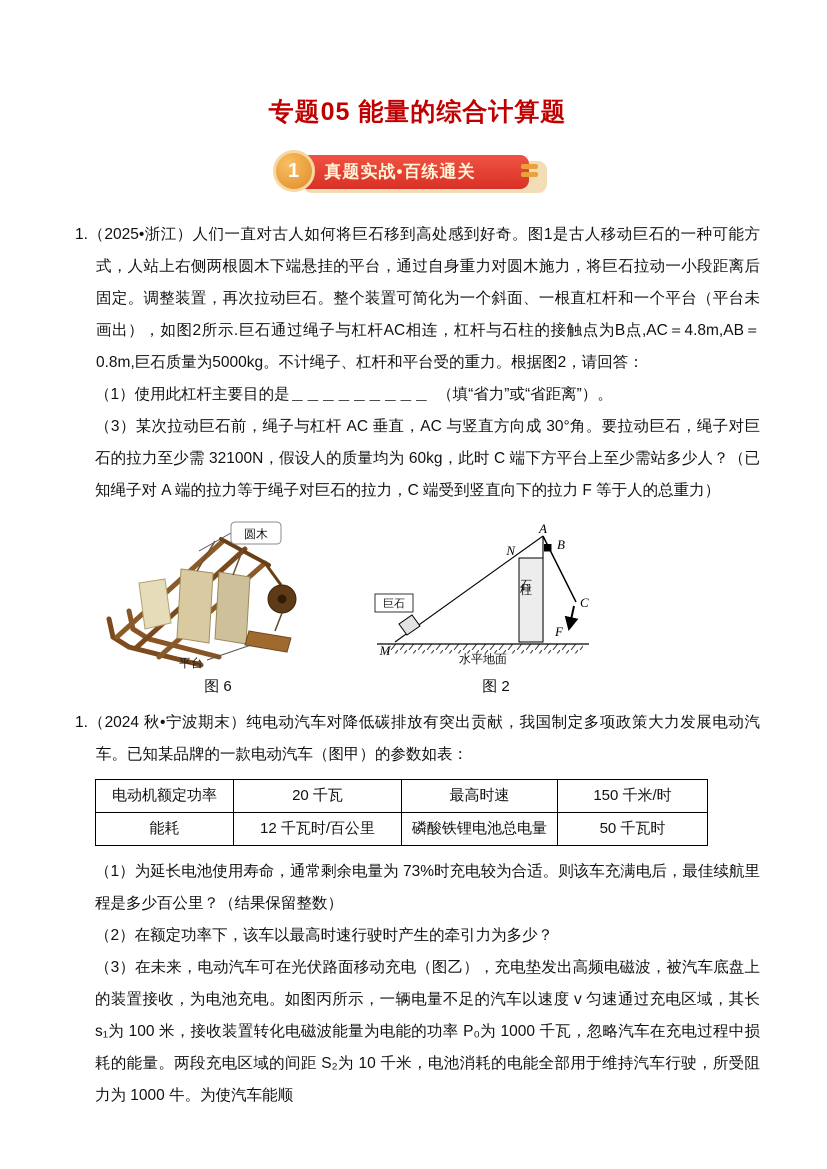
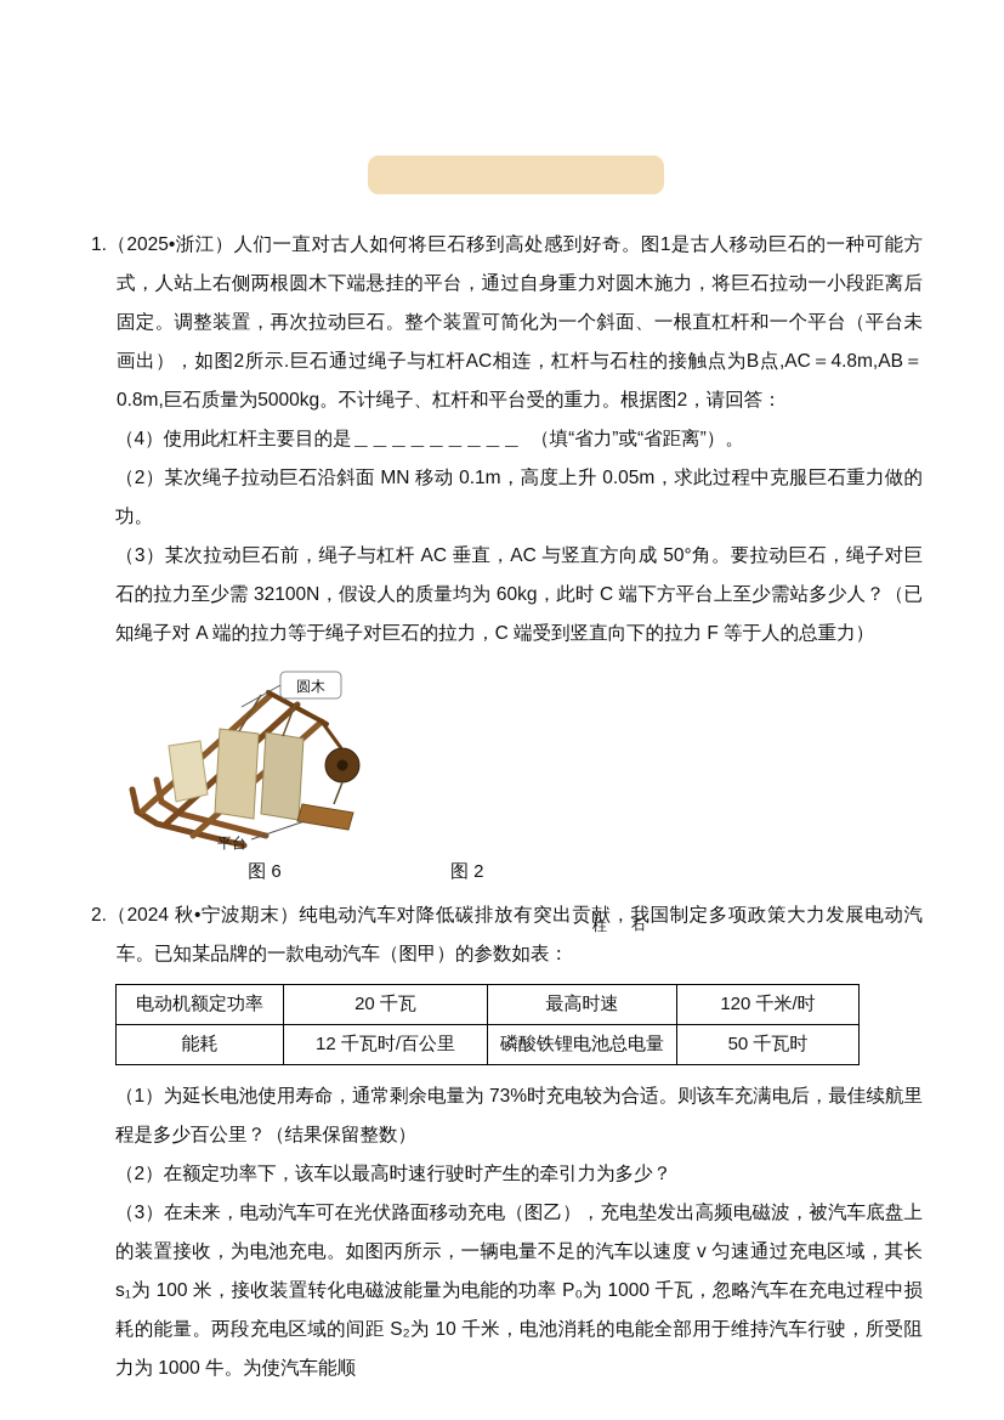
- 专题05 能量的综合计算题
- 1
- 真题实战•百练通关
  1.（2025•浙江）人们一直对古人如何将巨石移到高处感到好奇。图1是古人移动巨石的一种可能方式，人站上右侧两根圆木下端悬挂的平台，通过自身重力对圆木施力，将巨石拉动一小段距离后固定。调整装置，再次拉动巨石。整个装置可简化为一个斜面、一根直杠杆和一个平台（平台未画出），如图2所示.巨石通过绳子与杠杆AC相连，杠杆与石柱的接触点为B点,AC＝4.8m,AB＝0.8m,巨石质量为5000kg。不计绳子、杠杆和平台受的重力。根据图2，请回答：
- （1）使用此杠杆主要目的是＿＿＿＿＿＿＿＿＿ （填“省力”或“省距离”）。
+ （4）使用此杠杆主要目的是＿＿＿＿＿＿＿＿＿ （填“省力”或“省距离”）。
+ （2）某次绳子拉动巨石沿斜面 MN 移动 0.1m，高度上升 0.05m，求此过程中克服巨石重力做的功。
- （3）某次拉动巨石前，绳子与杠杆 AC 垂直，AC 与竖直方向成 30°角。要拉动巨石，绳子对巨石的拉力至少需 32100N，假设人的质量均为 60kg，此时 C 端下方平台上至少需站多少人？（已知绳子对 A 端的拉力等于绳子对巨石的拉力，C 端受到竖直向下的拉力 F 等于人的总重力）
+ （3）某次拉动巨石前，绳子与杠杆 AC 垂直，AC 与竖直方向成 50°角。要拉动巨石，绳子对巨石的拉力至少需 32100N，假设人的质量均为 60kg，此时 C 端下方平台上至少需站多少人？（已知绳子对 A 端的拉力等于绳子对巨石的拉力，C 端受到竖直向下的拉力 F 等于人的总重力）
  圆木
  平台
  图 6
- 巨石
- A
- B
- N
- C
- F
- M
- 水平地面
  图 2
- 1.（2024 秋•宁波期末）纯电动汽车对降低碳排放有突出贡献，我国制定多项政策大力发展电动汽车。已知某品牌的一款电动汽车（图甲）的参数如表：
+ 2.（2024 秋•宁波期末）纯电动汽车对降低碳排放有突出贡献，我国制定多项政策大力发展电动汽车。已知某品牌的一款电动汽车（图甲）的参数如表：
- 电动机额定功率	20 千瓦	最高时速	150 千米/时
+ 电动机额定功率	20 千瓦	最高时速	120 千米/时
  能耗	12 千瓦时/百公里	磷酸铁锂电池总电量	50 千瓦时
  （1）为延长电池使用寿命，通常剩余电量为 73%时充电较为合适。则该车充满电后，最佳续航里程是多少百公里？（结果保留整数）
  （2）在额定功率下，该车以最高时速行驶时产生的牵引力为多少？
  （3）在未来，电动汽车可在光伏路面移动充电（图乙），充电垫发出高频电磁波，被汽车底盘上的装置接收，为电池充电。如图丙所示，一辆电量不足的汽车以速度 v 匀速通过充电区域，其长 s₁为 100 米，接收装置转化电磁波能量为电能的功率 P₀为 1000 千瓦，忽略汽车在充电过程中损耗的能量。两段充电区域的间距 S₂为 10 千米，电池消耗的电能全部用于维持汽车行驶，所受阻力为 1000 牛。为使汽车能顺
